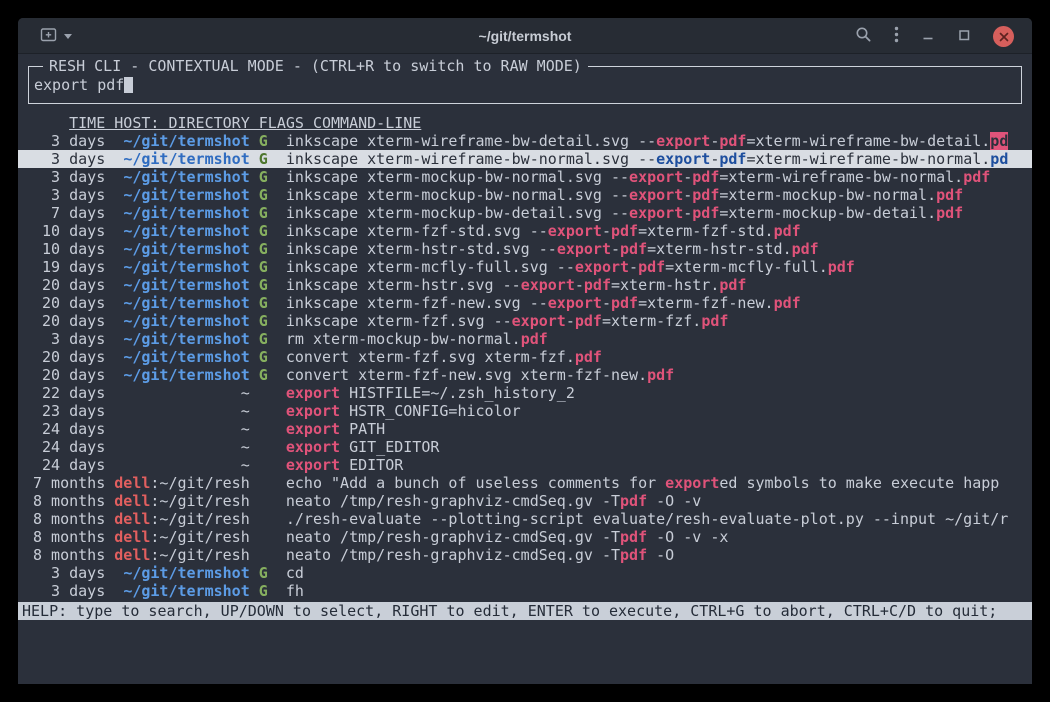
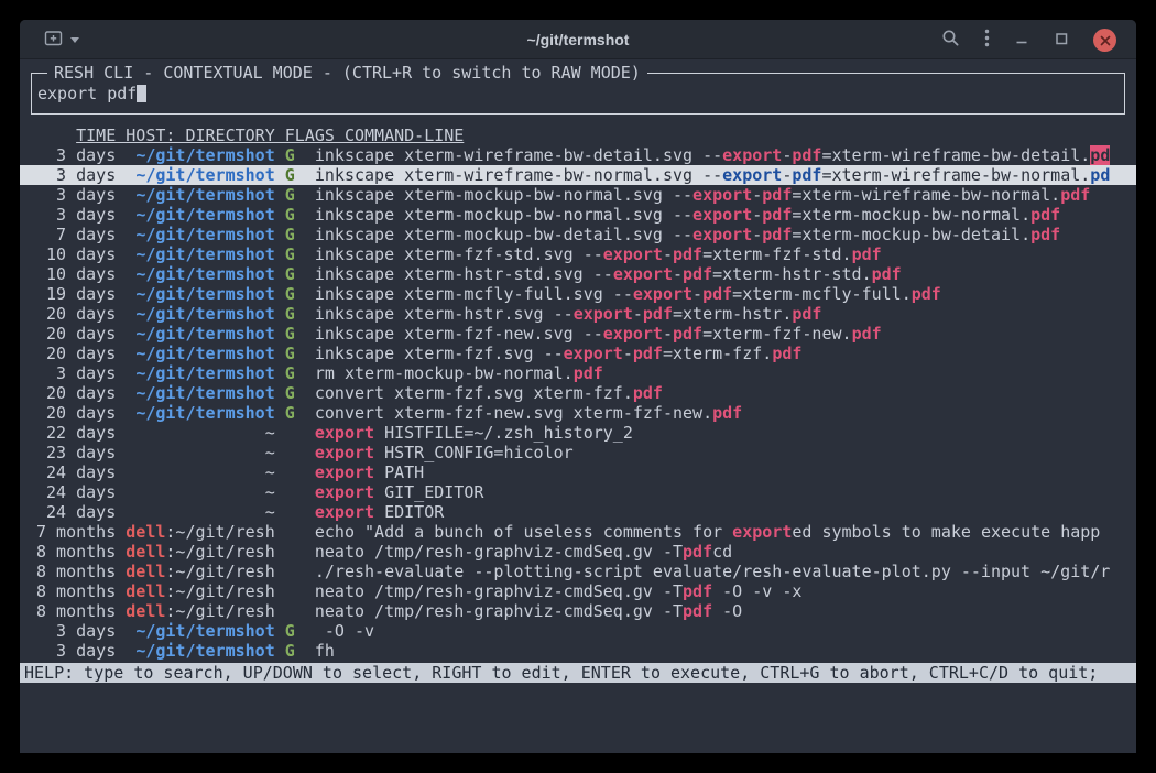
  ~/git/termshot
  RESH CLI - CONTEXTUAL MODE - (CTRL+R to switch to RAW MODE)
  export pdf
  TIME HOST: DIRECTORY FLAGS COMMAND-LINE
  3 days ~/git/termshot G inkscape xterm-wireframe-bw-detail.svg --export-pdf=xterm-wireframe-bw-detail.pd
  3 days ~/git/termshot G inkscape xterm-wireframe-bw-normal.svg --export-pdf=xterm-wireframe-bw-normal.pd
  3 days ~/git/termshot G inkscape xterm-mockup-bw-normal.svg --export-pdf=xterm-wireframe-bw-normal.pdf
  3 days ~/git/termshot G inkscape xterm-mockup-bw-normal.svg --export-pdf=xterm-mockup-bw-normal.pdf
  7 days ~/git/termshot G inkscape xterm-mockup-bw-detail.svg --export-pdf=xterm-mockup-bw-detail.pdf
  10 days ~/git/termshot G inkscape xterm-fzf-std.svg --export-pdf=xterm-fzf-std.pdf
  10 days ~/git/termshot G inkscape xterm-hstr-std.svg --export-pdf=xterm-hstr-std.pdf
  19 days ~/git/termshot G inkscape xterm-mcfly-full.svg --export-pdf=xterm-mcfly-full.pdf
  20 days ~/git/termshot G inkscape xterm-hstr.svg --export-pdf=xterm-hstr.pdf
  20 days ~/git/termshot G inkscape xterm-fzf-new.svg --export-pdf=xterm-fzf-new.pdf
  20 days ~/git/termshot G inkscape xterm-fzf.svg --export-pdf=xterm-fzf.pdf
  3 days ~/git/termshot G rm xterm-mockup-bw-normal.pdf
  20 days ~/git/termshot G convert xterm-fzf.svg xterm-fzf.pdf
  20 days ~/git/termshot G convert xterm-fzf-new.svg xterm-fzf-new.pdf
  22 days ~ export HISTFILE=~/.zsh_history_2
  23 days ~ export HSTR_CONFIG=hicolor
  24 days ~ export PATH
  24 days ~ export GIT_EDITOR
  24 days ~ export EDITOR
  7 months dell:~/git/resh echo "Add a bunch of useless comments for exported symbols to make execute happ
- 8 months dell:~/git/resh neato /tmp/resh-graphviz-cmdSeq.gv -Tpdf -O -v
+ 8 months dell:~/git/resh neato /tmp/resh-graphviz-cmdSeq.gv -Tpdfcd
  8 months dell:~/git/resh ./resh-evaluate --plotting-script evaluate/resh-evaluate-plot.py --input ~/git/r
  8 months dell:~/git/resh neato /tmp/resh-graphviz-cmdSeq.gv -Tpdf -O -v -x
  8 months dell:~/git/resh neato /tmp/resh-graphviz-cmdSeq.gv -Tpdf -O
- 3 days ~/git/termshot G cd
+ 3 days ~/git/termshot G -O -v
  3 days ~/git/termshot G fh
  HELP: type to search, UP/DOWN to select, RIGHT to edit, ENTER to execute, CTRL+G to abort, CTRL+C/D to quit;
